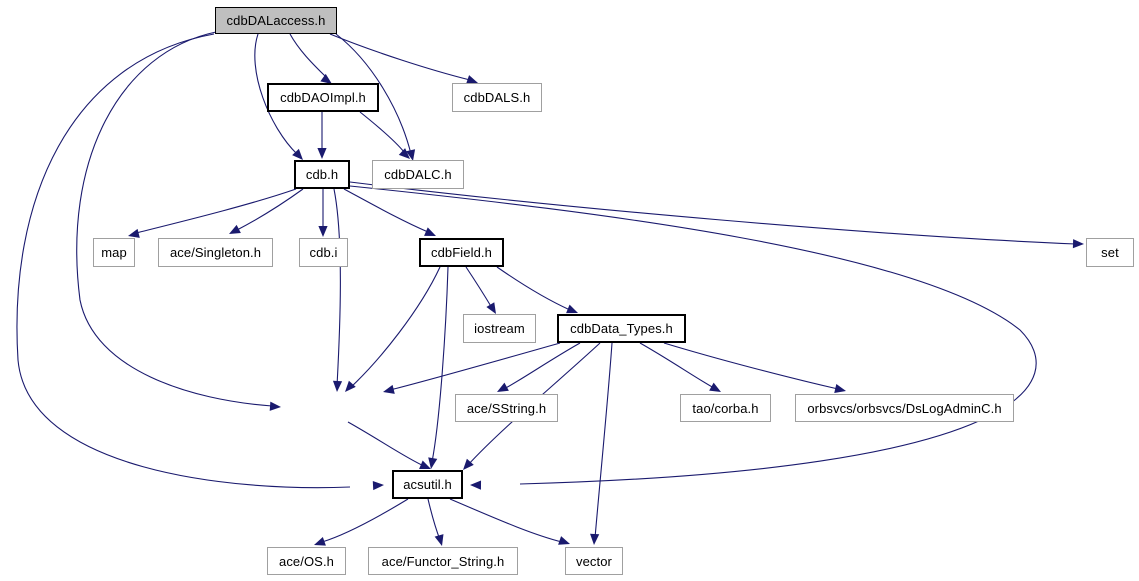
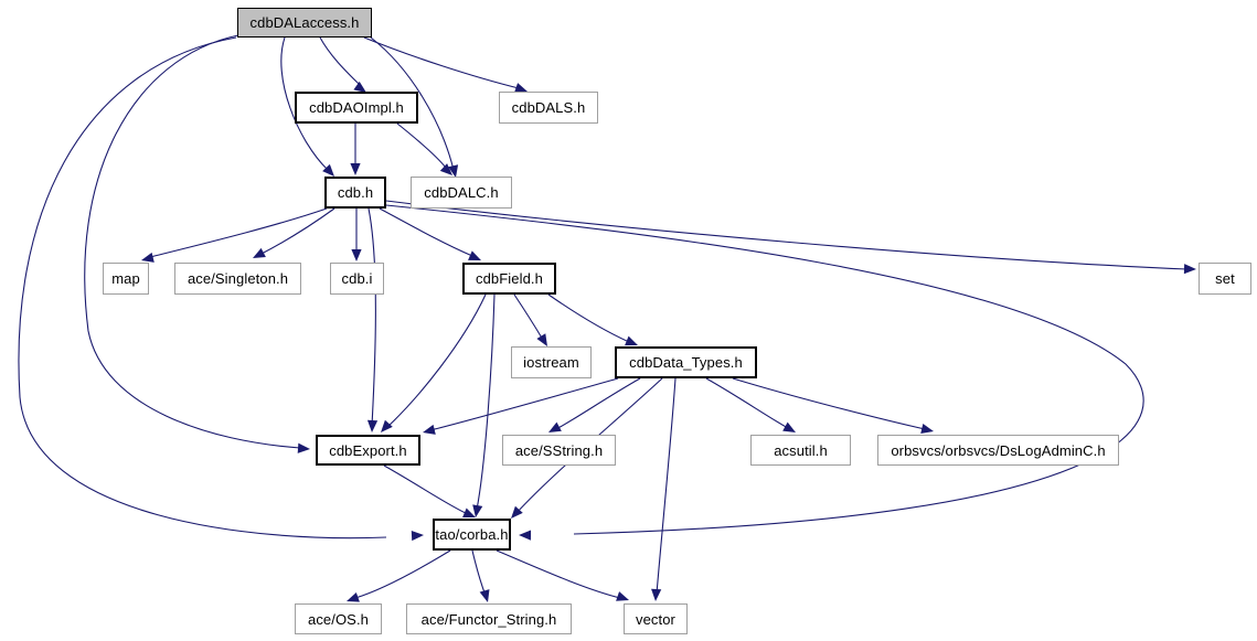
  cdbDALaccess.h
  cdbDAOImpl.h
  cdbDALS.h
  cdb.h
  cdbDALC.h
  map
  ace/Singleton.h
  cdb.i
  cdbField.h
  set
  iostream
  cdbData_Types.h
+ cdbExport.h
  ace/SString.h
- tao/corba.h
+ acsutil.h
  orbsvcs/orbsvcs/DsLogAdminC.h
- acsutil.h
+ tao/corba.h
  ace/OS.h
  ace/Functor_String.h
  vector
